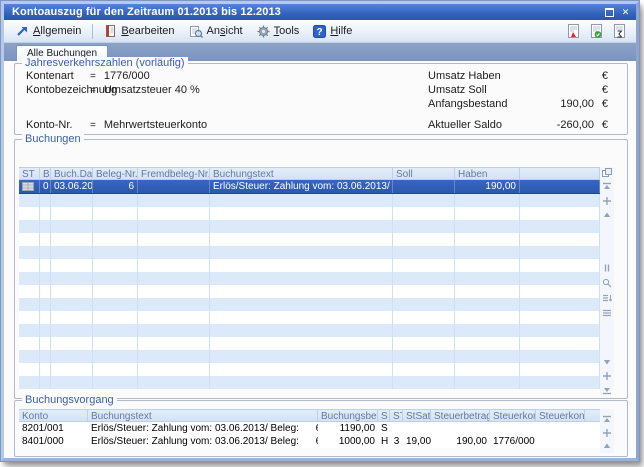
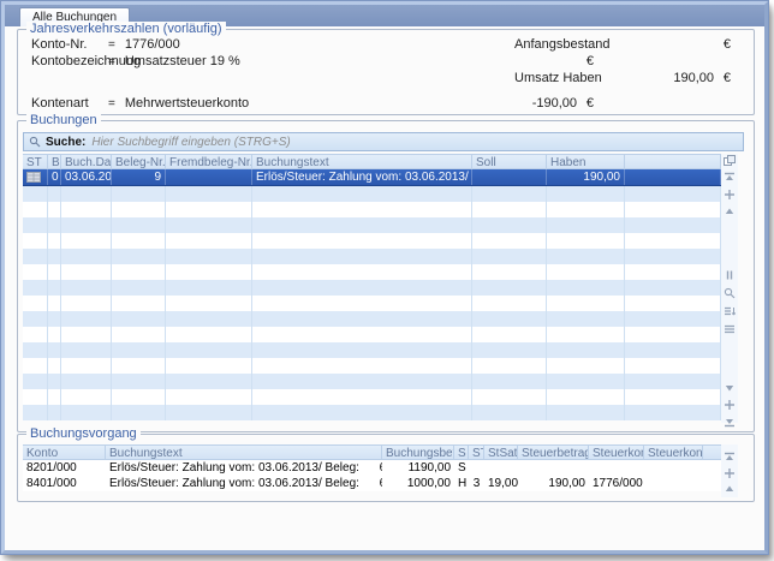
- Kontoauszug für den Zeitraum 01.2013 bis 12.2013
- ✕
- Allgemein
- Bearbeiten
- Ansicht
- Tools
- ?
- Hilfe
  Alle Buchungen
  Jahresverkehrszahlen (vorläufig)
- Kontenart = 1776/000
+ Konto-Nr. = 1776/000
- Kontobezeichu= Umsatzsteuer 40 %
+ Kontobezeichu= Umsatzsteuer 19 %
- Konto-Nr. = Mehrwertsteuerkonto
+ Kontenart = Mehrwertsteuerkonto
- Umsatz Haben
+ Anfangsbestand
  €
- Umsatz Soll
  €
- Anfangsbestand
+ Umsatz Haben
  190,00
  €
- Aktueller Saldo
- -260,00
+ -190,00
  €
  Buchungen
+ Suche:
+ Hier Suchbegriff eingeben (STRG+S)
  ST
  B
  Buch.Da
  Beleg-Nr.
  Fremdbeleg-Nr.
  Buchungstext
  Soll
  Haben
  0
  03.06.20
- 6
+ 9
  Erlös/Steuer: Zahlung vom: 03.06.2013/
  190,00
  Buchungsvorgang
  Konto
  Buchungstext
  Buchungsbet
  S
  ST
  StSat
  Steuerbetrag
  Steuerkon
  Steuerkon
- 8201/001
+ 8201/000
  Erlös/Steuer: Zahlung vom: 03.06.2013/ Beleg:
  1190,00
  S
  8401/000
  Erlös/Steuer: Zahlung vom: 03.06.2013/ Beleg:
  1000,00
  H
  3
  19,00
  190,00
  1776/000
